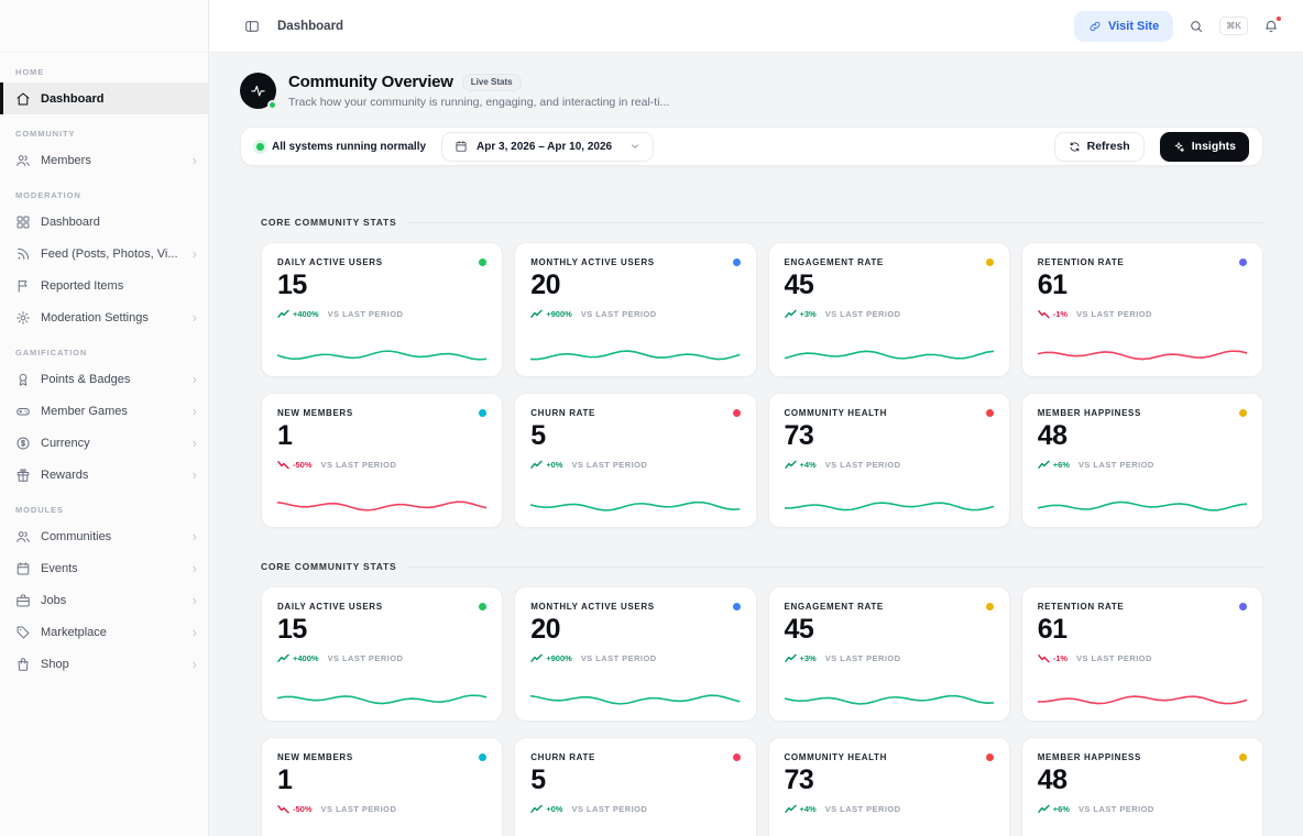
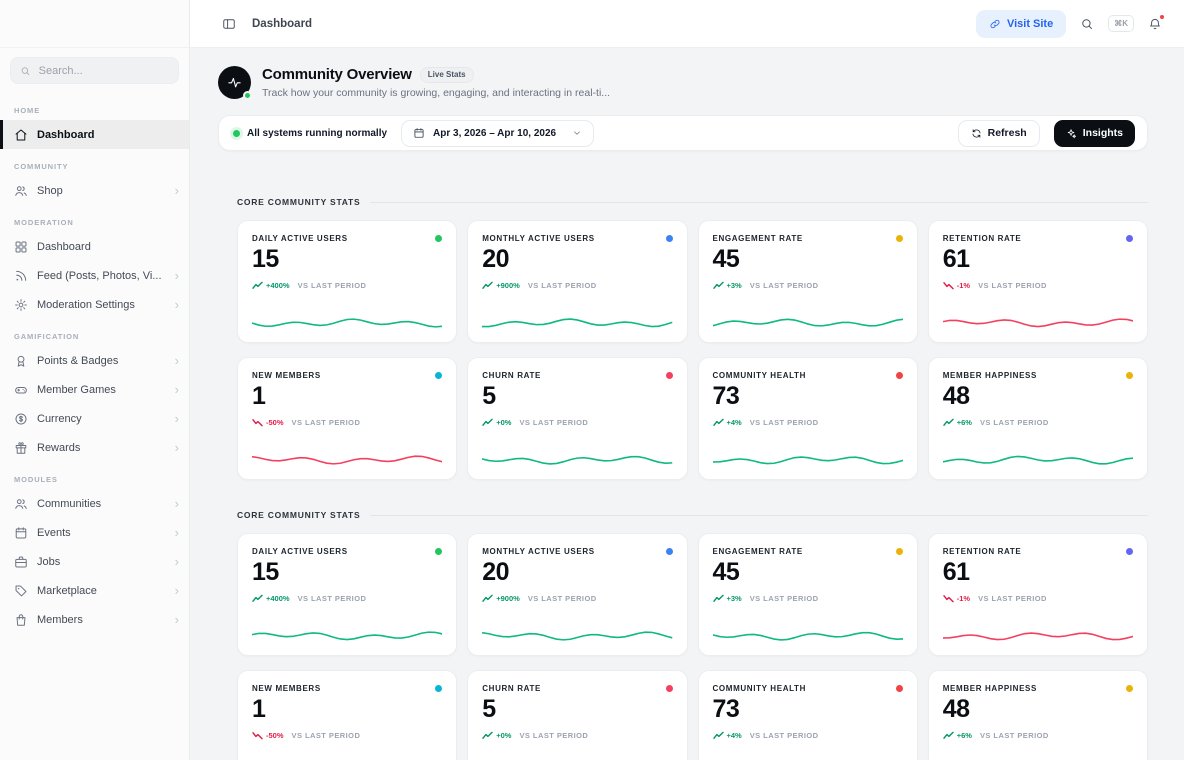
+ Search...
  HOME
  Dashboard
  COMMUNITY
- Members
+ Shop
  ›
  MODERATION
  Dashboard
  Feed (Posts, Photos, Vi...
  ›
- Reported Items
  Moderation Settings
  ›
  GAMIFICATION
  Points & Badges
  ›
  Member Games
  ›
  Currency
  ›
  Rewards
  ›
  MODULES
  Communities
  ›
  Events
  ›
  Jobs
  ›
  Marketplace
  ›
- Shop
+ Members
  ›
  Dashboard
  Visit Site
  ⌘K
  Community Overview
  Live Stats
- Track how your community is running, engaging, and interacting in real-ti...
+ Track how your community is growing, engaging, and interacting in real-ti...
  All systems running normally
  Apr 3, 2026 – Apr 10, 2026
  Refresh
  Insights
  CORE COMMUNITY STATS
  DAILY ACTIVE USERS
  15
  +400%
  VS LAST PERIOD
  MONTHLY ACTIVE USERS
  20
  +900%
  VS LAST PERIOD
  ENGAGEMENT RATE
  45
  +3%
  VS LAST PERIOD
  RETENTION RATE
  61
  -1%
  VS LAST PERIOD
  NEW MEMBERS
  1
  -50%
  VS LAST PERIOD
  CHURN RATE
  5
  +0%
  VS LAST PERIOD
  COMMUNITY HEALTH
  73
  +4%
  VS LAST PERIOD
  MEMBER HAPPINESS
  48
  +6%
  VS LAST PERIOD
  CORE COMMUNITY STATS
  DAILY ACTIVE USERS
  15
  +400%
  VS LAST PERIOD
  MONTHLY ACTIVE USERS
  20
  +900%
  VS LAST PERIOD
  ENGAGEMENT RATE
  45
  +3%
  VS LAST PERIOD
  RETENTION RATE
  61
  -1%
  VS LAST PERIOD
  NEW MEMBERS
  1
  -50%
  VS LAST PERIOD
  CHURN RATE
  5
  +0%
  VS LAST PERIOD
  COMMUNITY HEALTH
  73
  +4%
  VS LAST PERIOD
  MEMBER HAPPINESS
  48
  +6%
  VS LAST PERIOD
